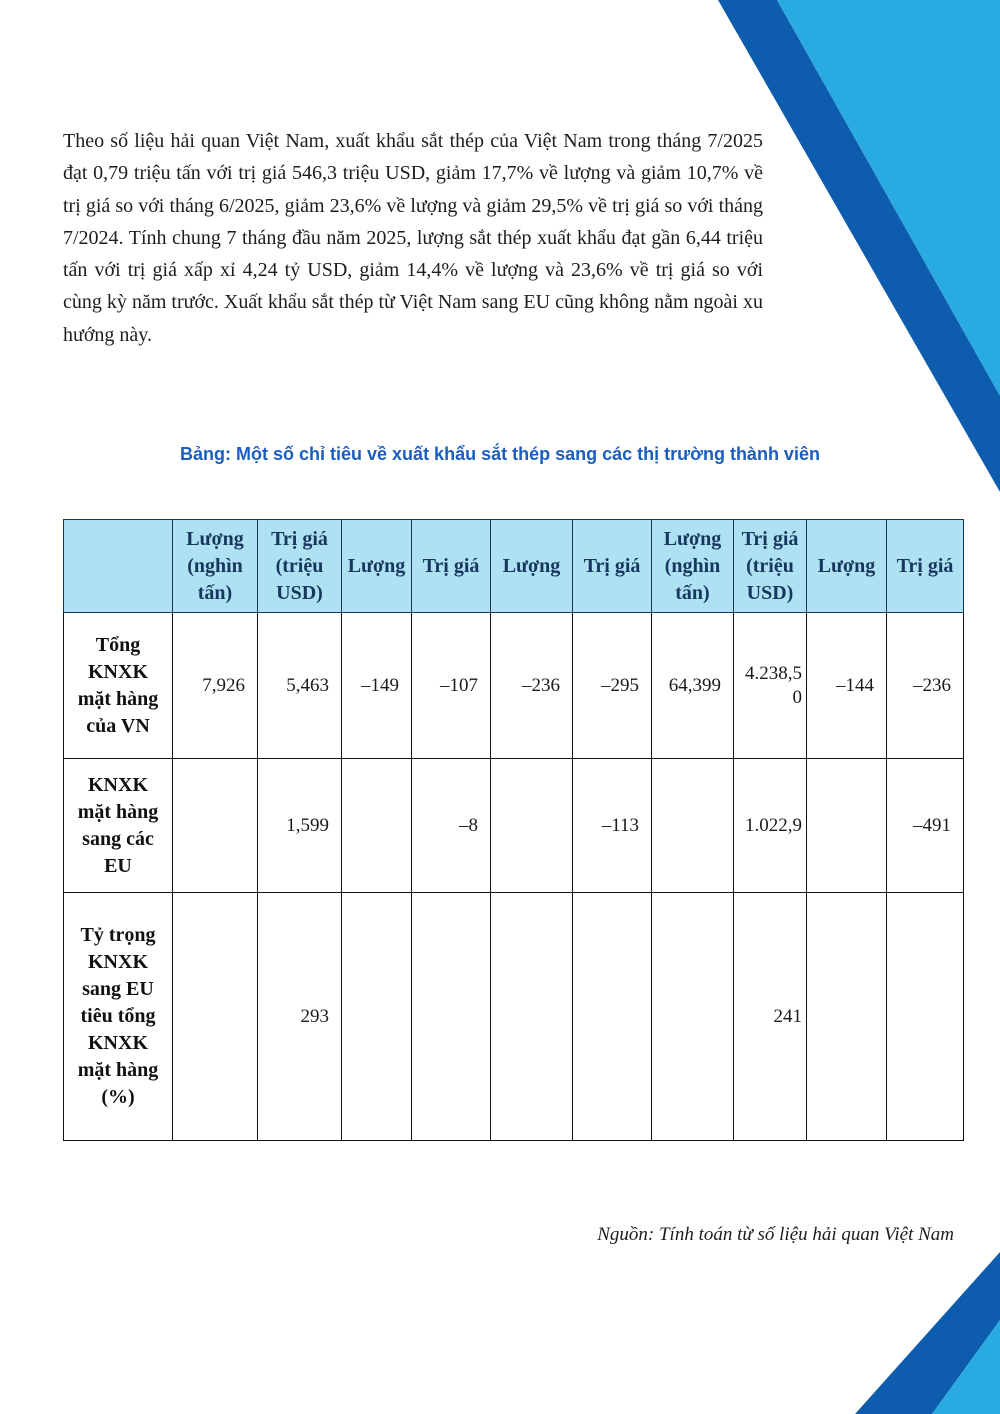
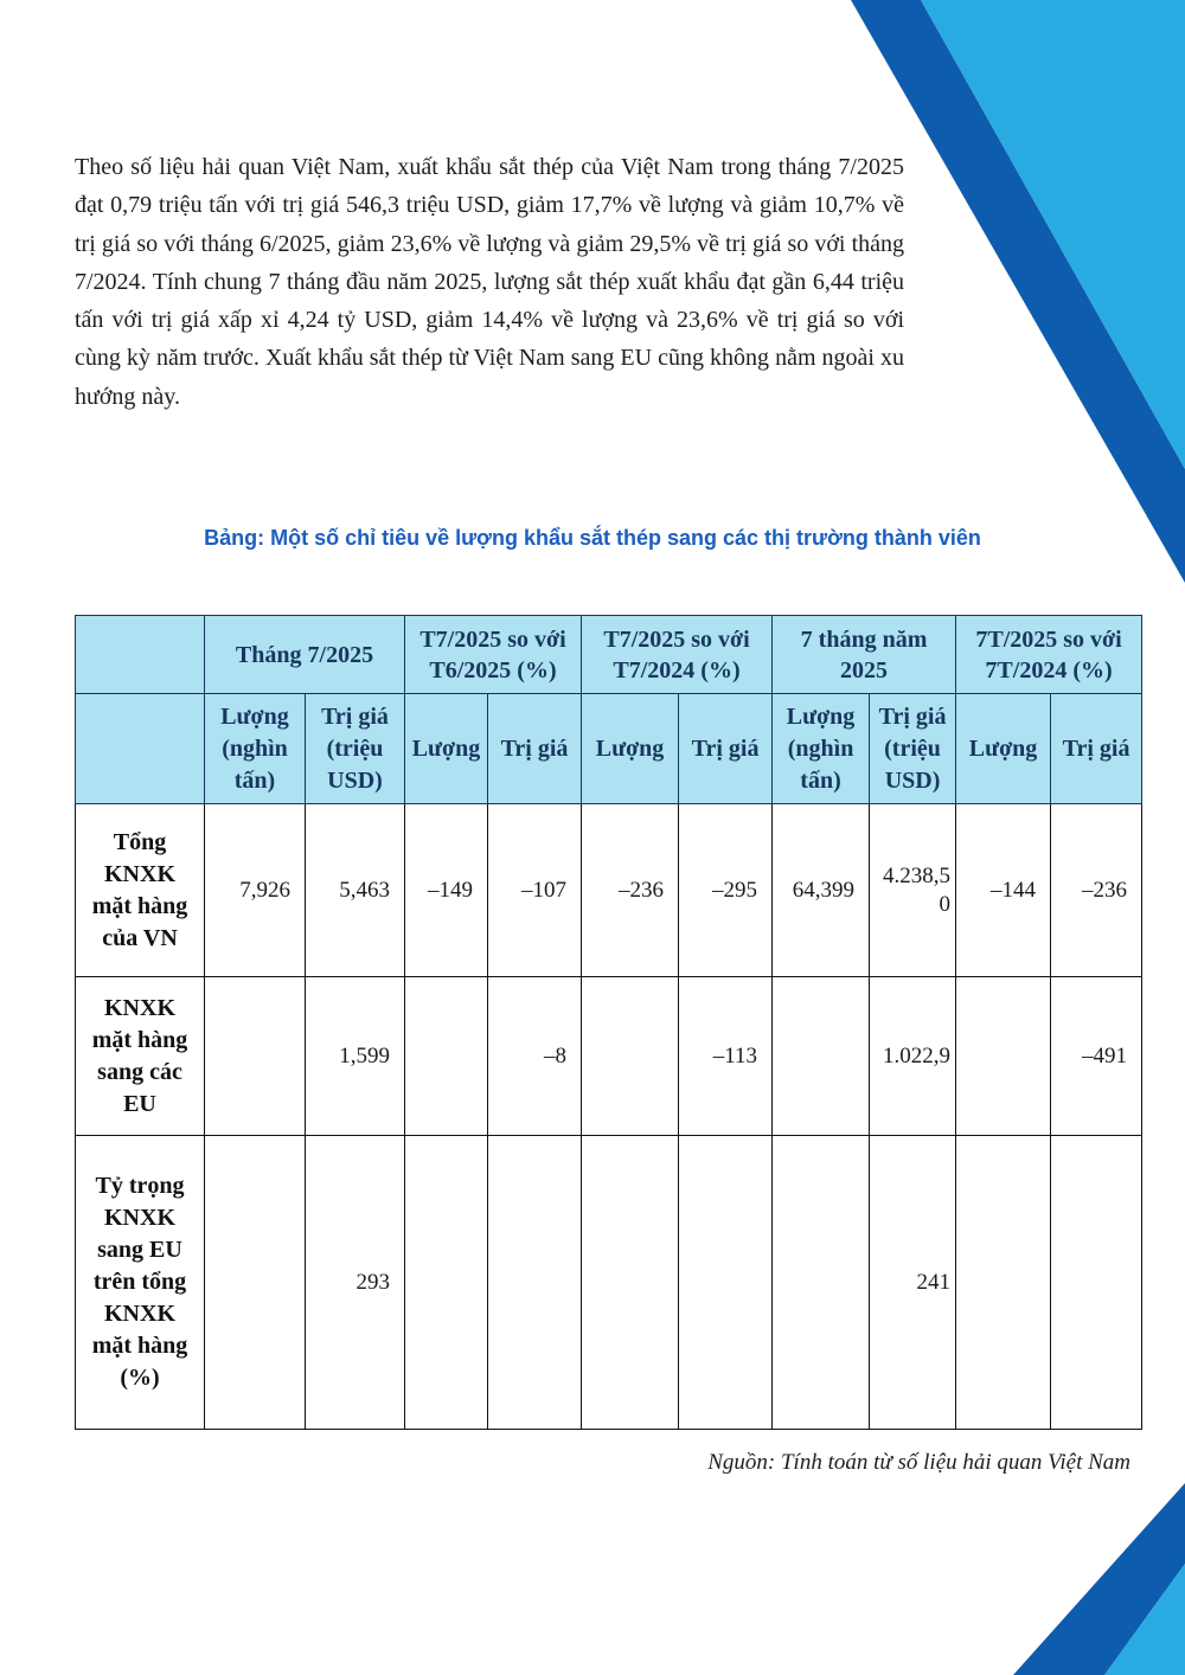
  Theo số liệu hải quan Việt Nam, xuất khẩu sắt thép của Việt Nam trong tháng 7/2025 đạt 0,79 triệu tấn với trị giá 546,3 triệu USD, giảm 17,7% về lượng và giảm 10,7% về trị giá so với tháng 6/2025, giảm 23,6% về lượng và giảm 29,5% về trị giá so với tháng 7/2024. Tính chung 7 tháng đầu năm 2025, lượng sắt thép xuất khẩu đạt gần 6,44 triệu tấn với trị giá xấp xỉ 4,24 tỷ USD, giảm 14,4% về lượng và 23,6% về trị giá so với cùng kỳ năm trước. Xuất khẩu sắt thép từ Việt Nam sang EU cũng không nằm ngoài xu hướng này.
- Bảng: Một số chỉ tiêu về xuất khẩu sắt thép sang các thị trường thành viên
+ Bảng: Một số chỉ tiêu về lượng khẩu sắt thép sang các thị trường thành viên
+ 	Tháng 7/2025	T7/2025 so với T6/2025 (%)	T7/2025 so với T7/2024 (%)	7 tháng năm 2025	7T/2025 so với 7T/2024 (%)
  	Lượng (nghìn tấn)	Trị giá (triệu USD)	Lượng	Trị giá	Lượng	Trị giá	Lượng (nghìn tấn)	Trị giá (triệu USD)	Lượng	Trị giá
  Tổng KNXK mặt hàng của VN	7,926	5,463	–149	–107	–236	–295	64,399	4.238,50	–144	–236
  KNXK mặt hàng sang các EU		1,599		–8		–113		1.022,9		–491
- Tỷ trọng KNXK sang EU tiêu tổng KNXK mặt hàng (%)		293						241
+ Tỷ trọng KNXK sang EU trên tổng KNXK mặt hàng (%)		293						241
  Nguồn: Tính toán từ số liệu hải quan Việt Nam
